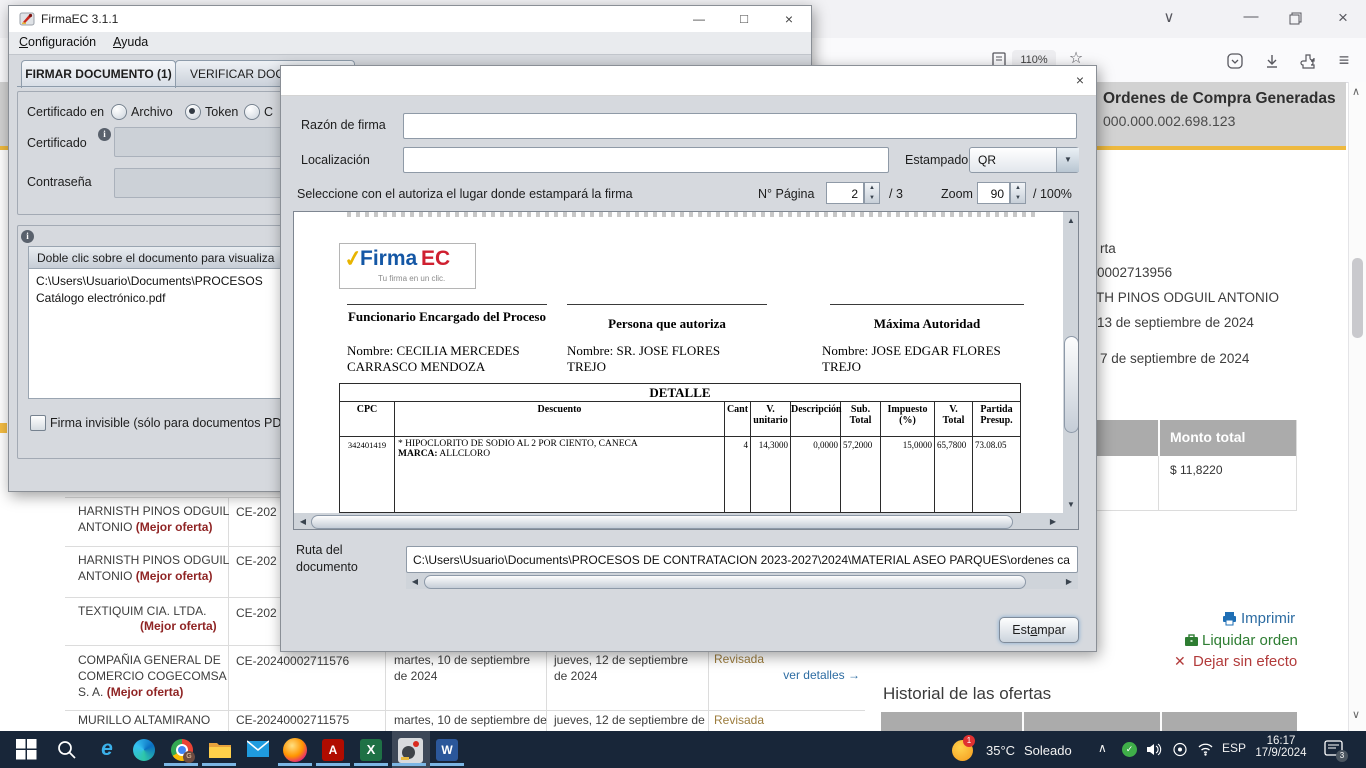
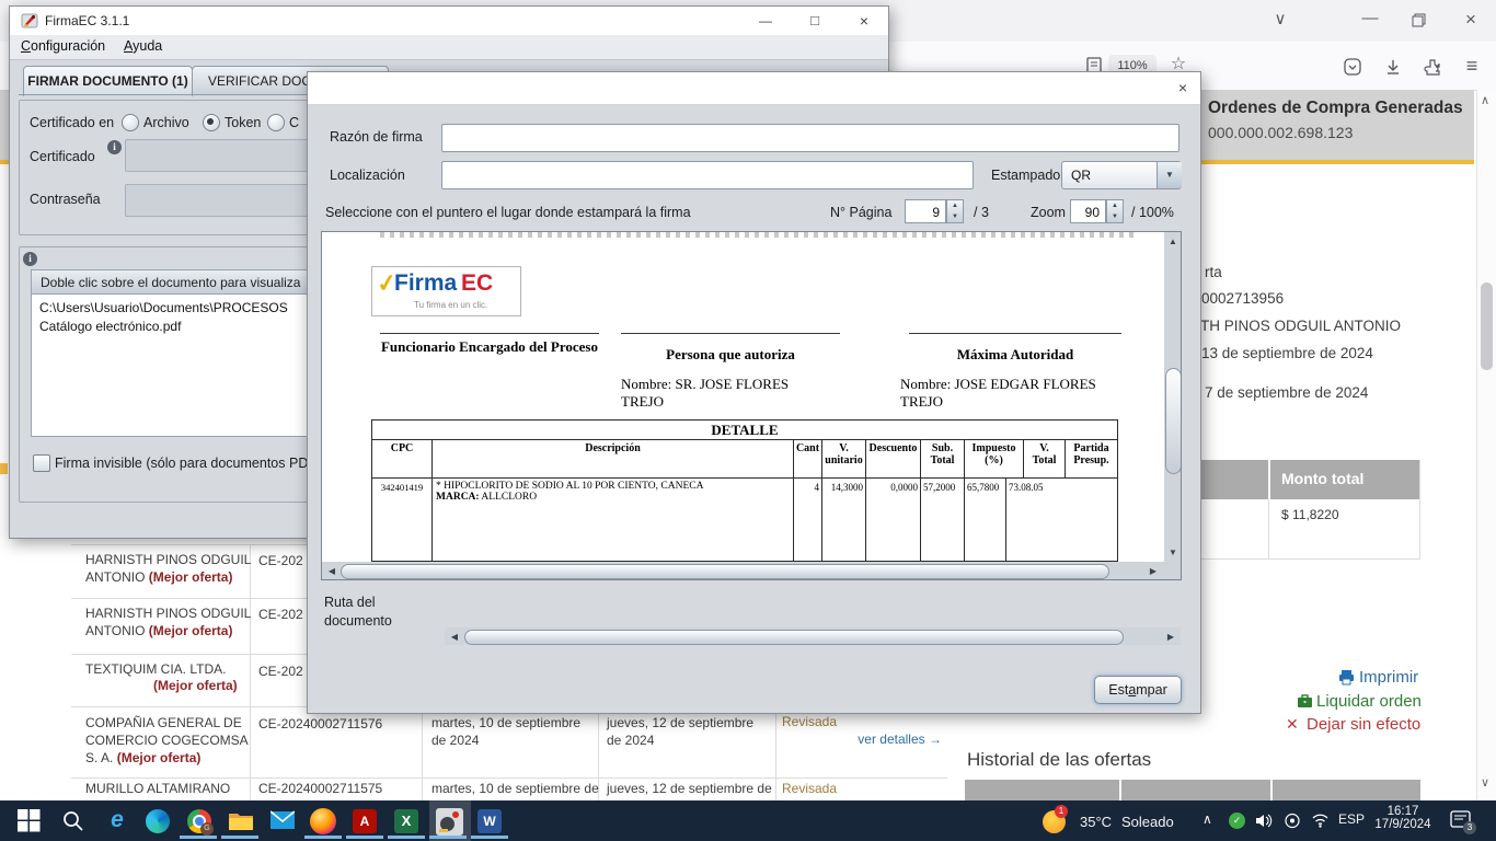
  ∨
  —
  ×
  110%
  ☆
  ≡
  Ordenes de Compra Generadas
  000.000.002.698.123
  rta
  0002713956
  TH PINOS ODGUIL ANTONIO
  13 de septiembre de 2024
  7 de septiembre de 2024
  Monto total
  $ 11,8220
  Imprimir
  Liquidar orden
  ✕
  Dejar sin efecto
  Historial de las ofertas
  ∧
  ∨
  HARNISTH PINOS ODGUIL ANTONIO (Mejor oferta)
  CE-202
  HARNISTH PINOS ODGUIL ANTONIO (Mejor oferta)
  CE-202
  TEXTIQUIM CIA. LTDA.
  (Mejor oferta)
  CE-202
  COMPAÑIA GENERAL DE COMERCIO COGECOMSA S. A. (Mejor oferta)
  CE-20240002711576
  martes, 10 de septiembre de 2024
  jueves, 12 de septiembre de 2024
  Revisada
  ver detalles →
  MURILLO ALTAMIRANO
  CE-20240002711575
  martes, 10 de septiembre de
  jueves, 12 de septiembre de
  Revisada
  FirmaEC 3.1.1
  —
  □
  ×
  Configuración
  Ayuda
  FIRMAR DOCUMENTO (1)
  VERIFICAR DO
  Certificado en
  Archivo
  Token
  C
  Certificado
  i
  Contraseña
  i
  Doble clic sobre el documento para visualiza
  C:\Users\Usuario\Documents\PROCESOS
  Catálogo electrónico.pdf
  Firma invisible (sólo para documentos PD
  ×
  Razón de firma
  Localización
  Estampado
  QR
  ▼
- Seleccione con el autoriza el lugar donde estampará la firma
+ Seleccione con el puntero el lugar donde estampará la firma
  N° Página
- 2
+ 9
  / 3
  Zoom
  90
  / 100%
  Firma
  EC
  Tu firma en un clic.
  Funcionario Encargado del Proceso
  Persona que autoriza
  Máxima Autoridad
- Nombre: CECILIA MERCEDES CARRASCO MENDOZA
  Nombre: SR. JOSE FLORES TREJO
  Nombre: JOSE EDGAR FLORES TREJO
  DETALLE
  CPC
- Descuento
+ Descripción
  Cant
  V.
  unitario
- Descripción
+ Descuento
  Sub.
  Total
  Impuesto
  (%)
  V.
  Total
  Partida
  Presup.
  342401419
- * HIPOCLORITO DE SODIO AL 2 POR CIENTO, CANECA
+ * HIPOCLORITO DE SODIO AL 10 POR CIENTO, CANECA
  MARCA: ALLCLORO
  4
  14,3000
  0,0000
  57,2000
- 15,0000
  65,7800
  73.08.05
  ▲
  ▼
  ◀
  ▶
  Ruta del documento
- C:\Users\Usuario\Documents\PROCESOS DE CONTRATACION 2023-2027\2024\MATERIAL ASEO PARQUES\ordenes ca
  ◀
  ▶
  Estampar
  e
  A
  X
  W
  1
  35°C
  Soleado
  ∧
  ✓
  ESP
  16:17
  17/9/2024
  3
